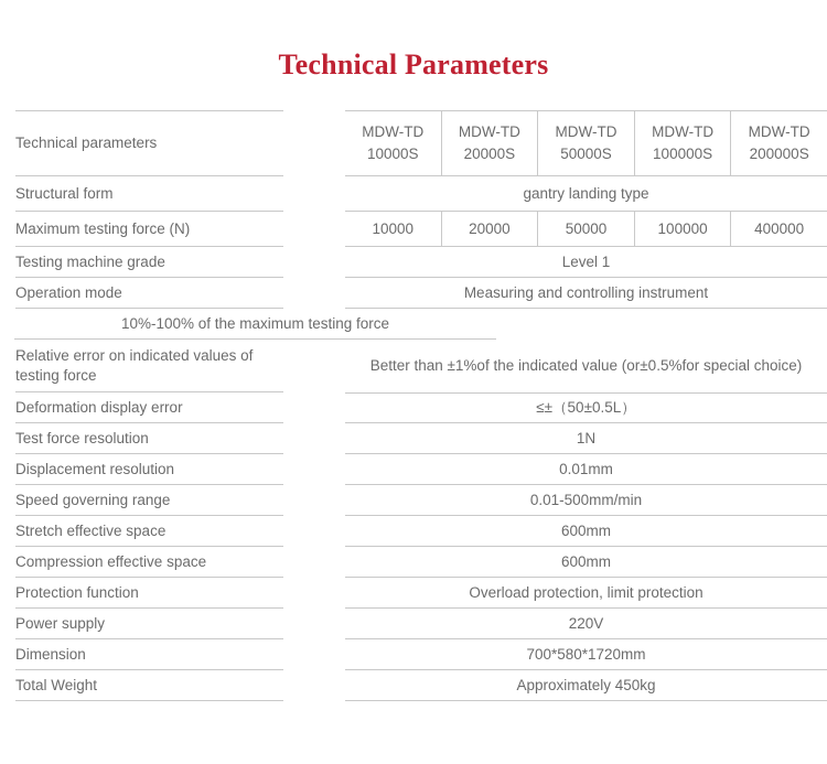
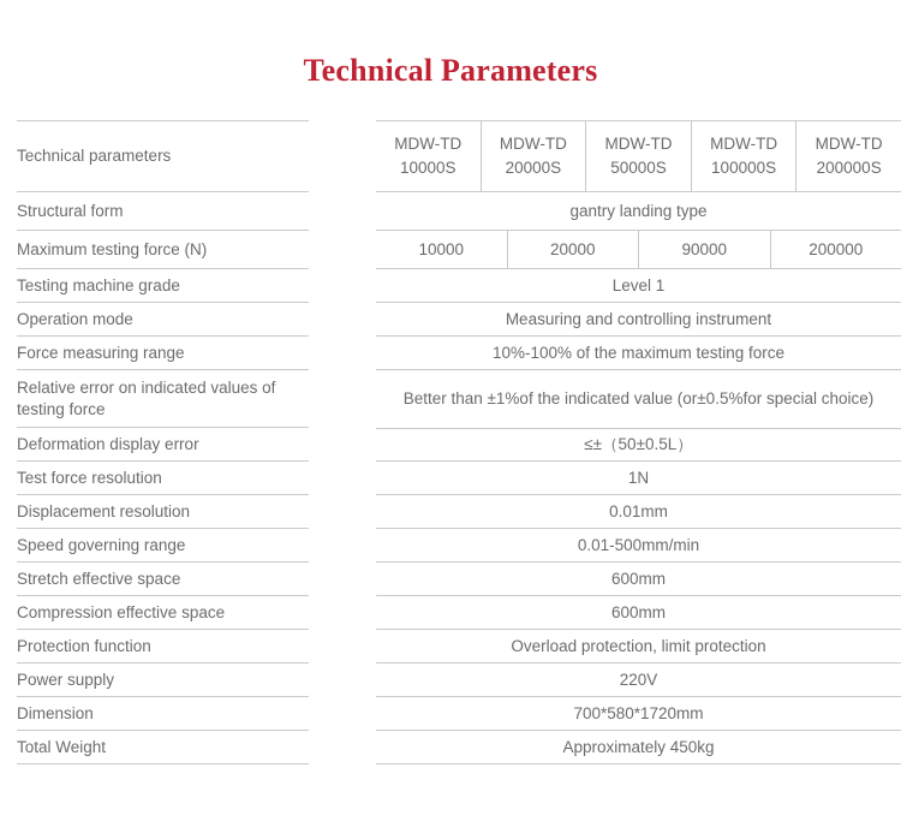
  Technical Parameters
  Technical parameters
  MDW-TD
  10000S
  MDW-TD
  20000S
  MDW-TD
  50000S
  MDW-TD
  100000S
  MDW-TD
  200000S
  Structural form
  gantry landing type
  Maximum testing force (N)
  10000
  20000
- 50000
+ 90000
- 100000
- 400000
+ 200000
  Testing machine grade
  Level 1
  Operation mode
  Measuring and controlling instrument
+ Force measuring range
  10%-100% of the maximum testing force
  Relative error on indicated values of testing force
  Better than ±1%of the indicated value (or±0.5%for special choice)
  Deformation display error
  ≤±（50±0.5L）
  Test force resolution
  1N
  Displacement resolution
  0.01mm
  Speed governing range
  0.01-500mm/min
  Stretch effective space
  600mm
  Compression effective space
  600mm
  Protection function
  Overload protection, limit protection
  Power supply
  220V
  Dimension
  700*580*1720mm
  Total Weight
  Approximately 450kg
